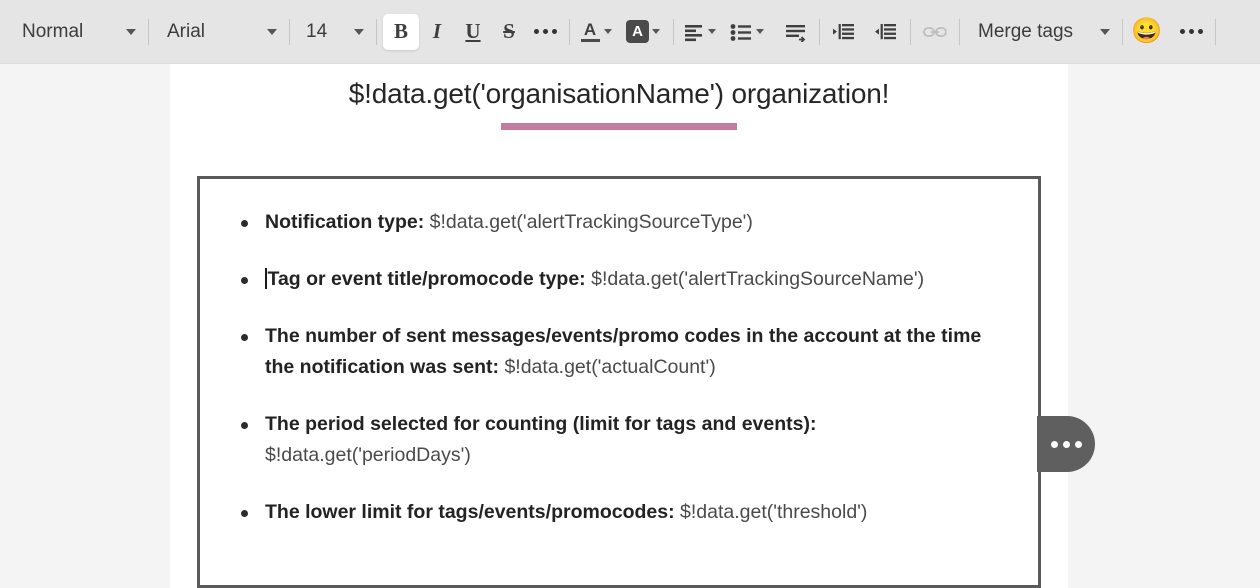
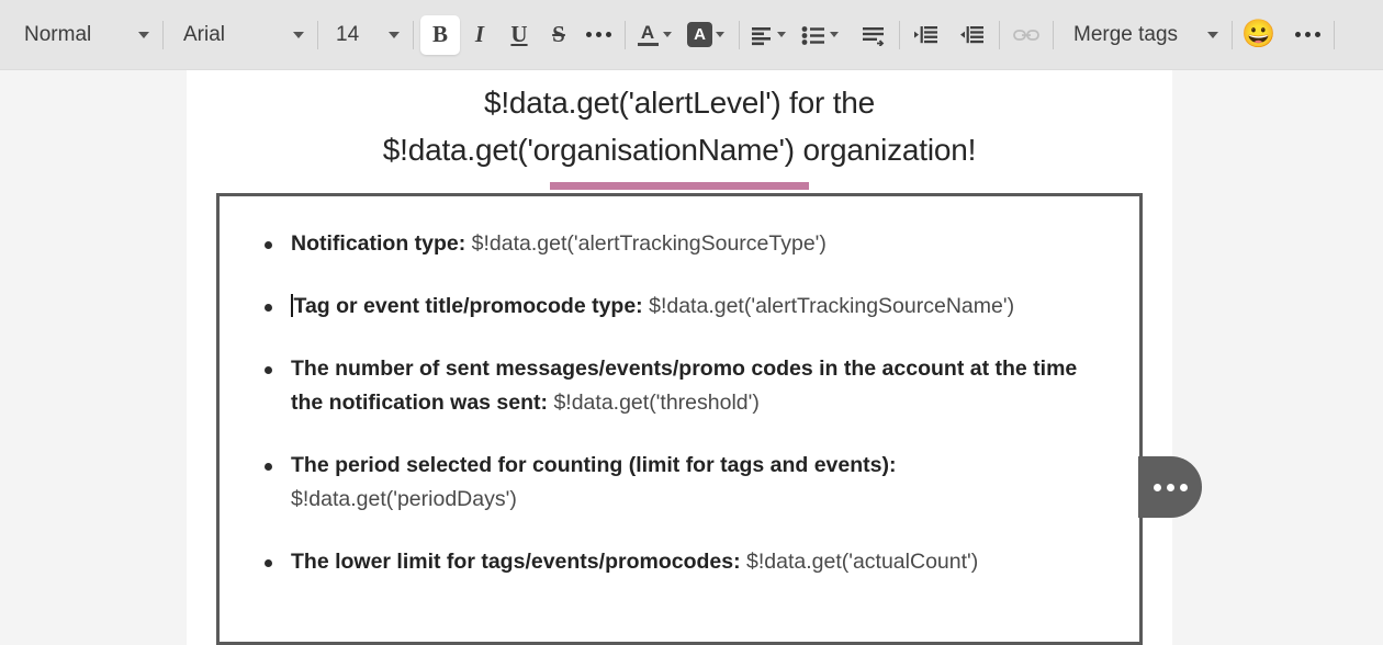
  Normal
  Arial
  14
  B
  I
  U
  S
  A
  A
  Merge tags
  😀
+ $!data.get('alertLevel') for the
  $!data.get('organisationName') organization!
  Notification type: $!data.get('alertTrackingSourceType')
  Tag or event title/promocode type: $!data.get('alertTrackingSourceName')
- The number of sent messages/events/promo codes in the account at the time the notification was sent: $!data.get('actualCount')
+ The number of sent messages/events/promo codes in the account at the time the notification was sent: $!data.get('threshold')
  The period selected for counting (limit for tags and events): $!data.get('periodDays')
- The lower limit for tags/events/promocodes: $!data.get('threshold')
+ The lower limit for tags/events/promocodes: $!data.get('actualCount')
